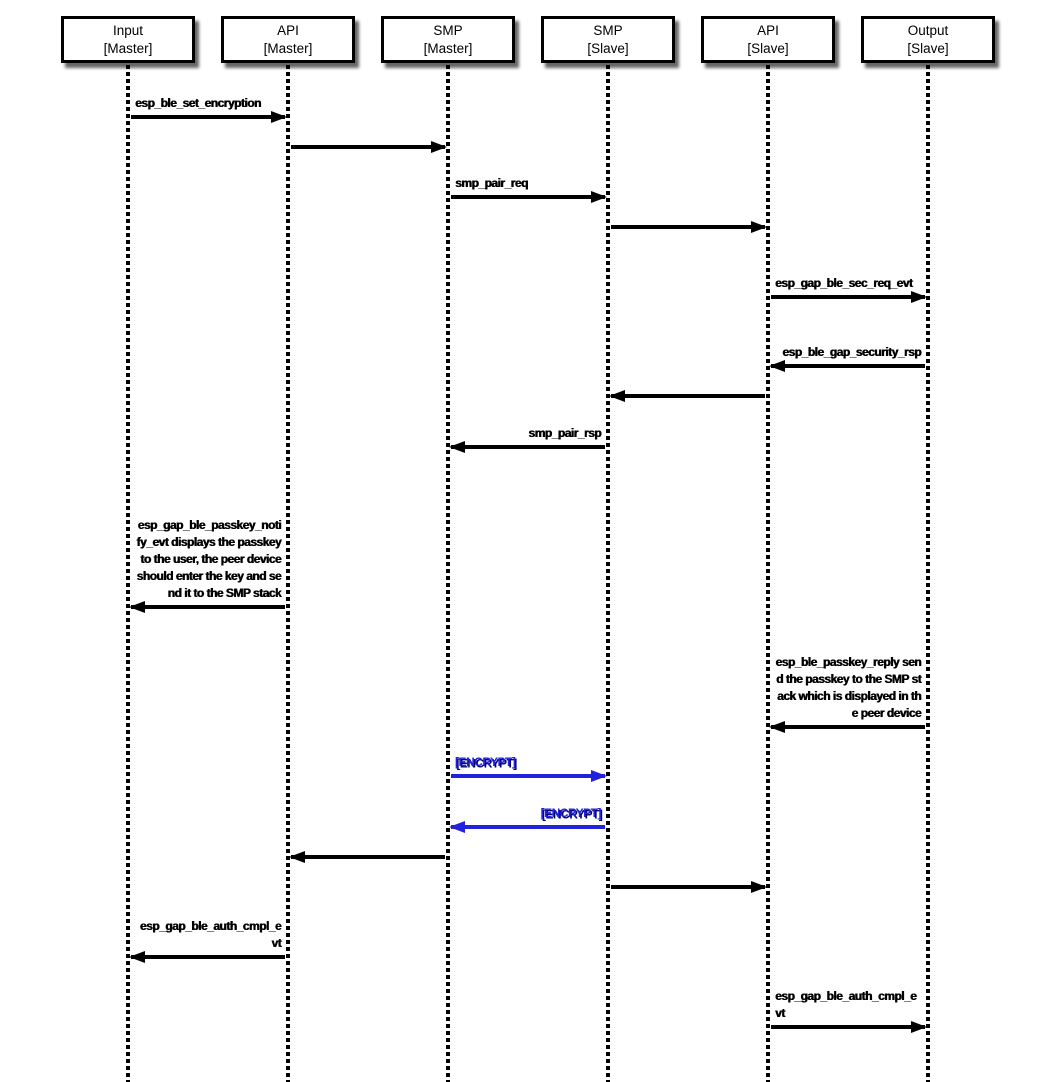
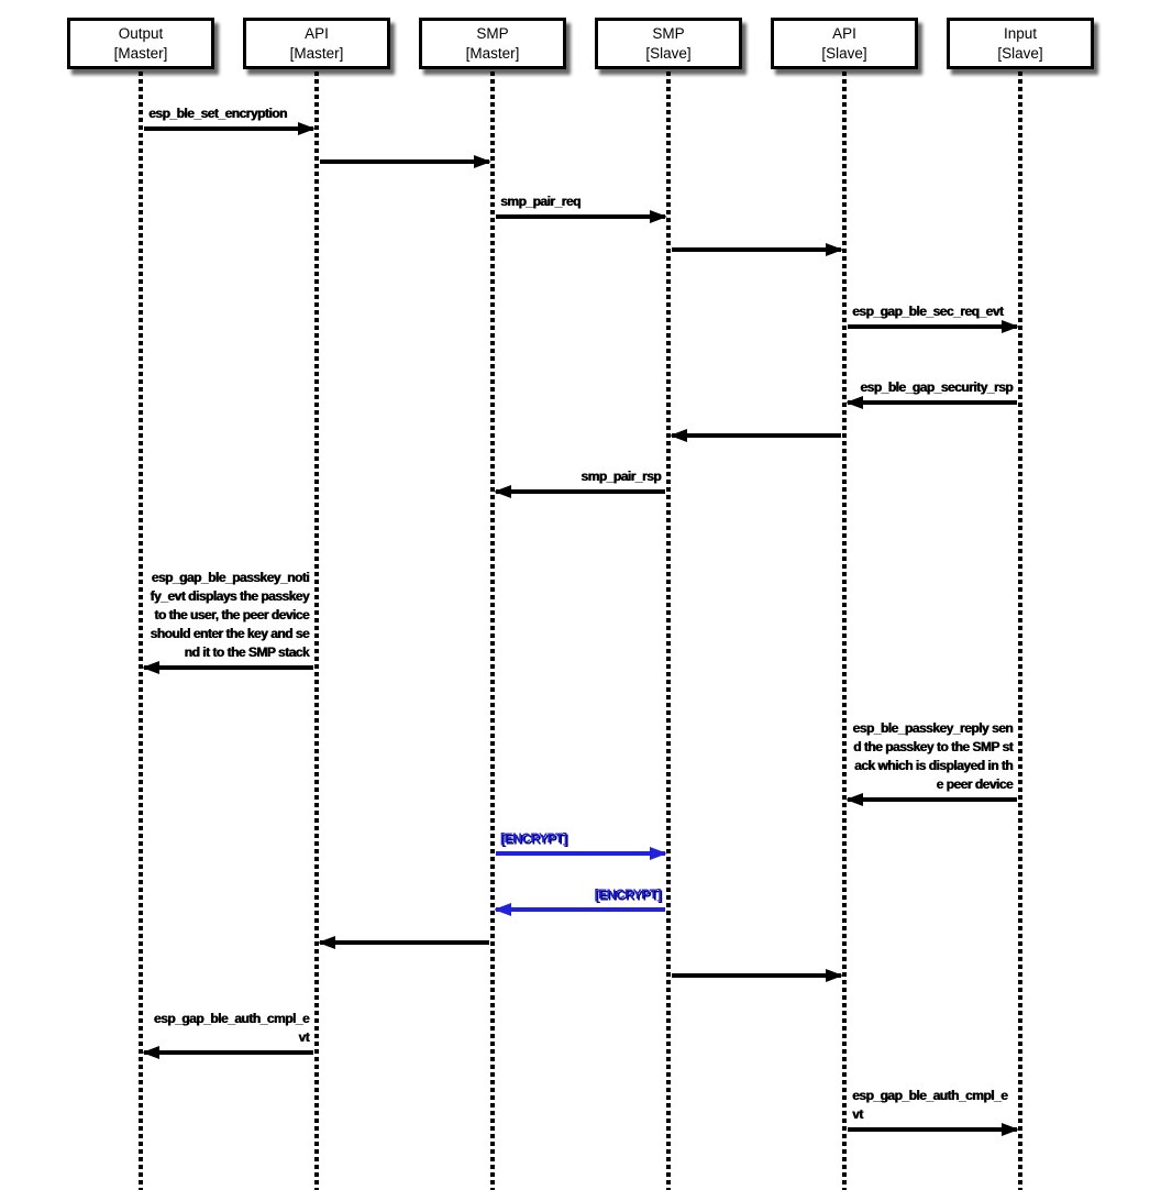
- Input
+ Output
  [Master]
  API
  [Master]
  SMP
  [Master]
  SMP
  [Slave]
  API
  [Slave]
- Output
+ Input
  [Slave]
  esp_ble_set_encryption
  smp_pair_req
  esp_gap_ble_sec_req_evt
  esp_ble_gap_security_rsp
  smp_pair_rsp
  esp_gap_ble_passkey_notify_evt displays the passkey to the user, the peer device should enter the key and send it to the SMP stack
  esp_ble_passkey_reply send the passkey to the SMP stack which is displayed in the peer device
  [ENCRYPT]
  [ENCRYPT]
  esp_gap_ble_auth_cmpl_evt
  esp_gap_ble_auth_cmpl_evt
